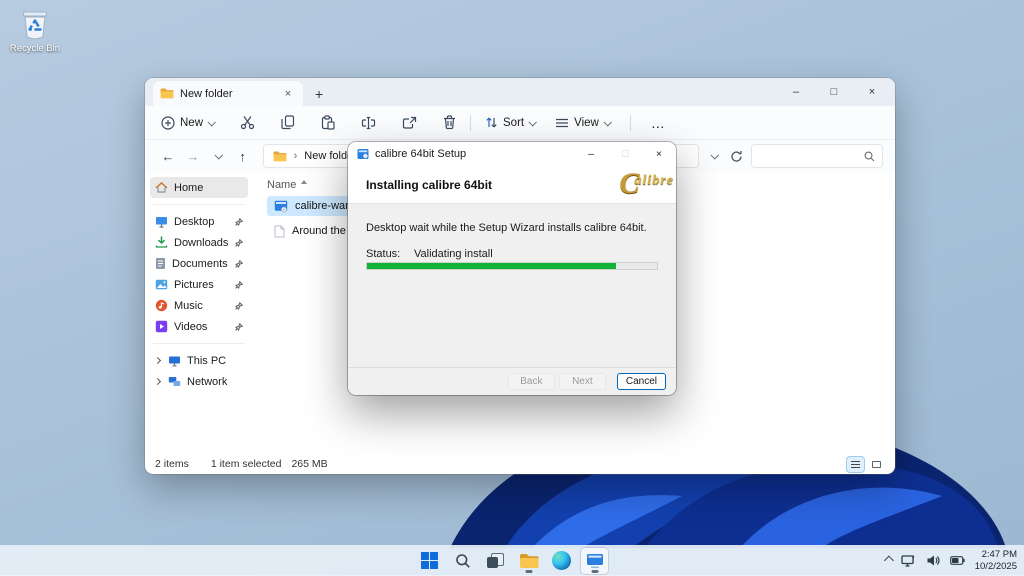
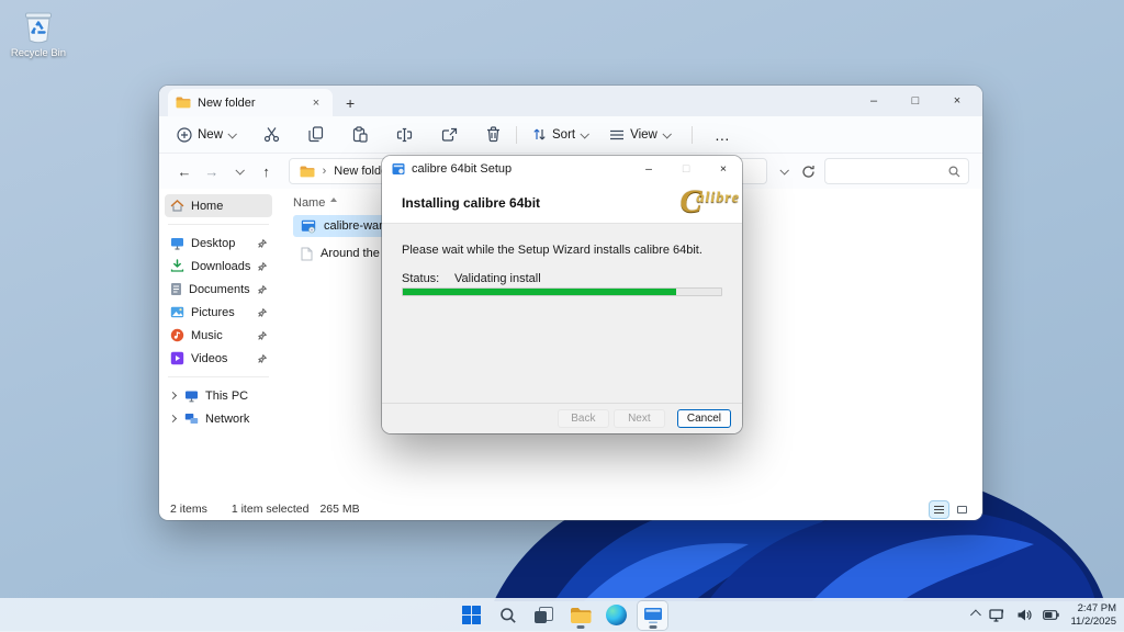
  Recycle Bin
  New folder
  ×
  +
  –
  □
  ×
  New
  Sort
  View
  …
  ←
  →
  ↑
  ›
  New fold
  Home
  Desktop
  Downloads
  Documents
  Pictures
  Music
  Videos
  This PC
  Network
  Name
  2 items
  1 item selected
  265 MB
  calibre 64bit Setup
  –
  □
  ×
  Installing calibre 64bit
  Calibre
- Desktop wait while the Setup Wizard installs calibre 64bit.
+ Please wait while the Setup Wizard installs calibre 64bit.
  Status:
  Validating install
  Back
  Next
  Cancel
  2:47 PM
- 10/2/2025
+ 11/2/2025
